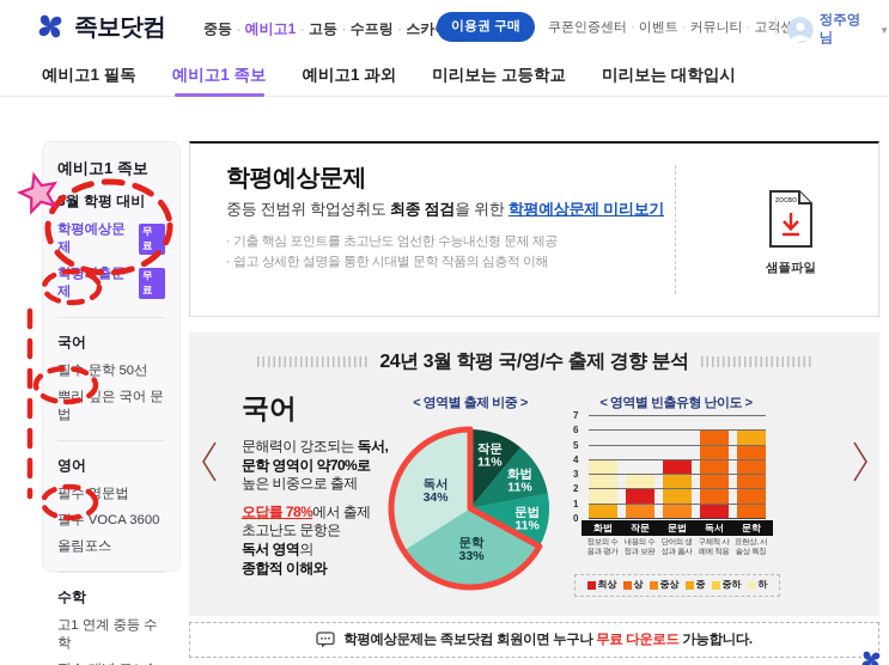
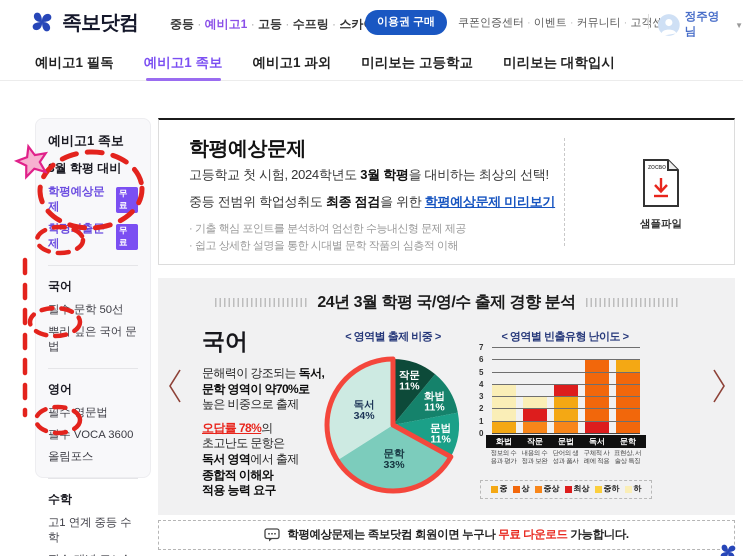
  족보닷컴
  중등 · 예비고1 · 고등 · 수프링 · 스카
  이용권 구매
  쿠폰인증센터 · 이벤트 · 커뮤니티 · 고객센
  정주영님
  ▼
  예비고1 필독
  예비고1 족보
  예비고1 과외
  미리보는 고등학교
  미리보는 대학입시
  예비고1 족보
  월 학평 대비
  학평예상문제
  무료
  무료
  국어
  문학 50선
  뿌리 깊은 국어 문법
  영어
  필수문법
  필수 VOCA 3600
  올림포스
  수학
  고1 연계 중등 수학
  학평예상문제
+ 고등학교 첫 시험, 2024학년도 3월 학평을 대비하는 최상의 선택!
  중등 전범위 학업성취도 최종 점검을 위한 학평예상문제 미리보기
- · 기출 핵심 포인트를 초고난도 엄선한 수능내신형 문제 제공
+ · 기출 핵심 포인트를 분석하여 엄선한 수능내신형 문제 제공
  · 쉽고 상세한 설명을 통한 시대별 문학 작품의 심층적 이해
  샘플파일
  24년 3월 학평 국/영/수 출제 경향 분석
  국어
  문해력이 강조되는 독서,
  문학 영역이 약70%로
  높은 비중으로 출제
- 오답률 78%에서 출제
+ 오답률 78%의
  초고난도 문항은
- 독서 영역의
+ 독서 영역에서 출제
  종합적 이해와
+ 적용 능력 요구
  < 영역별 출제 비중 >
  작문 11%
  화법 11%
  문법 11%
  문학 33%
  독서 34%
  < 영역별 빈출유형 난이도 >
  0
  1
  2
  3
  4
  5
  6
  7
  화법
  작문
  문법
  독서
  문학
- 최상
+ 중
  상
  중상
- 중
+ 최상
  중하
  하
  학평예상문제는 족보닷컴 회원이면 누구나 무료 다운로드 가능합니다.
